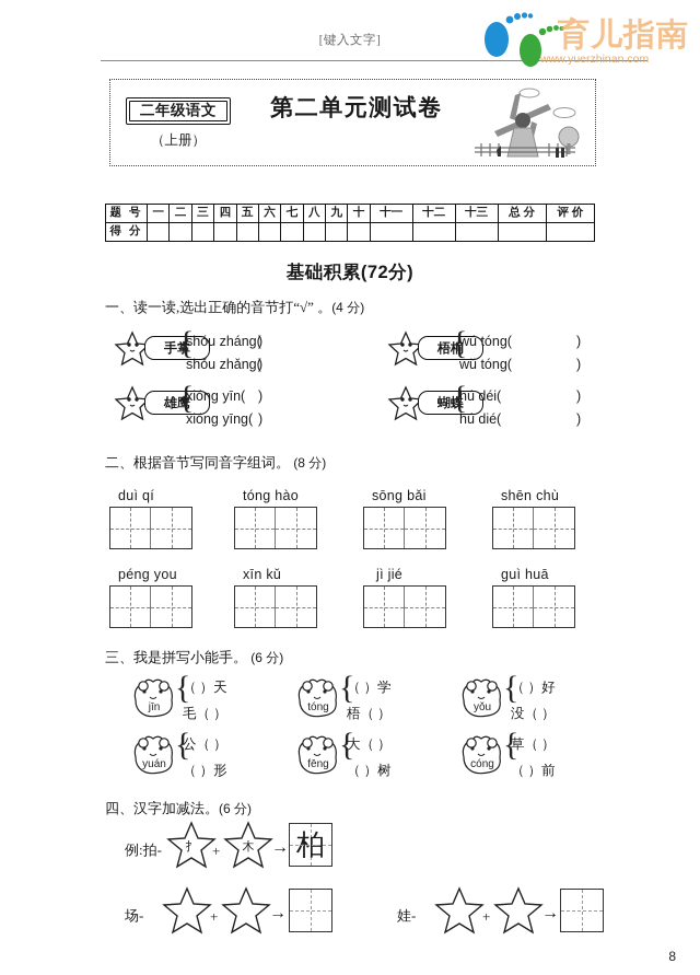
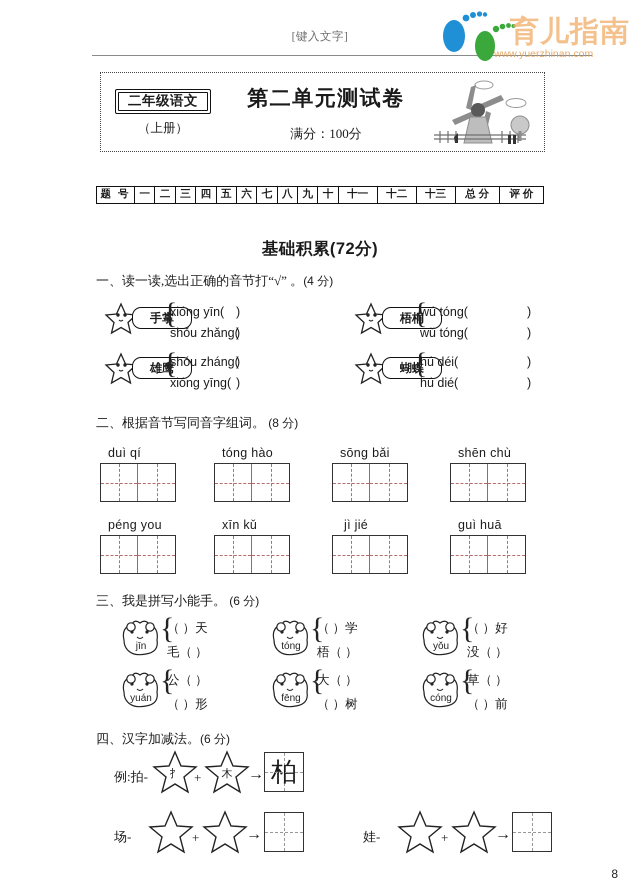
  [键入文字]
  育儿指南
  www.yuerzhinan.com
  二年级语文
  （上册）
  第二单元测试卷
+ 满分：100分
  题 号	一	二	三	四	五	六	七	八	九	十	十一	十二	十三	总 分	评 价
- 得 分
  基础积累(72分)
  一、读一读,选出正确的音节打“√” 。(4 分)
  手掌
  {
- shóu zháng(
+ xióng yīn(
  )
  shǒu zhǎng(
  )
  梧桐
  {
  wú tóng(
  )
  wǔ tóng(
  )
  雄鹰
  {
- xióng yīn(
+ shóu zháng(
  )
  xióng yīng(
  )
  蝴蝶
  {
  hú déi(
  )
  hú dié(
  )
  二、根据音节写同音字组词。 (8 分)
  duì qí
  tóng hào
  sōng bǎi
  shēn chù
  péng you
  xīn kǔ
  jì jié
  guì huā
  三、我是拼写小能手。 (6 分)
  jīn
  {
  （ ）天
  毛（ ）
  tóng
  {
  （ ）学
  梧（ ）
  yǒu
  {
  （ ）好
  没（ ）
  yuán
  {
  公（ ）
  （ ）形
  fēng
  {
  大（ ）
  （ ）树
  cóng
  {
  草（ ）
  （ ）前
  四、汉字加减法。(6 分)
  例:拍-
  扌
  +
  木
  →
  柏
  场-
  +
  →
  娃-
  +
  →
  8
